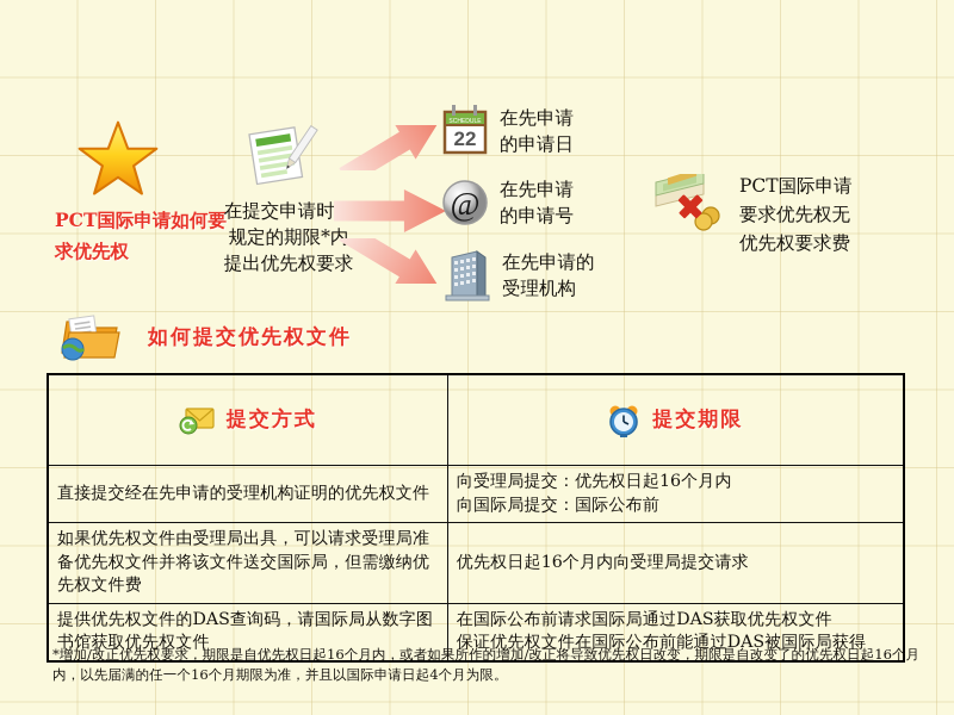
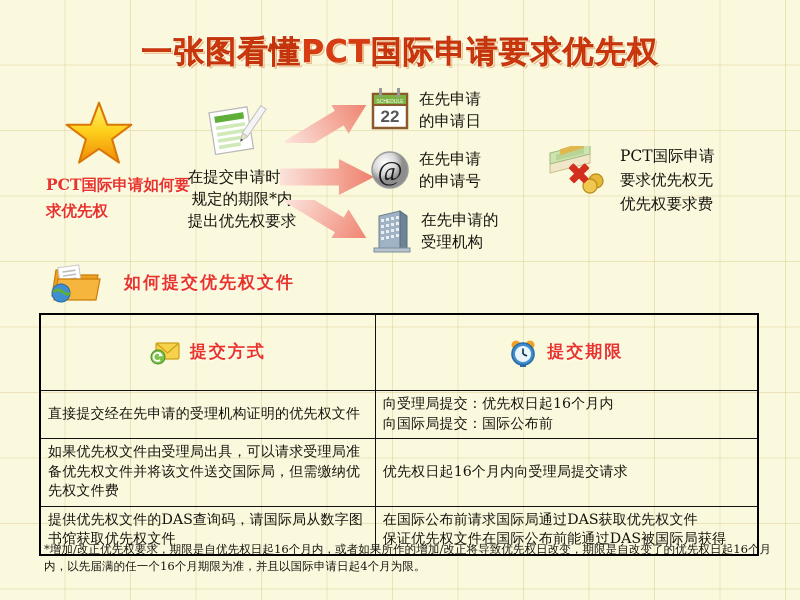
+ 一张图看懂PCT国际申请要求优先权
  PCT国际申请如何要求优先权
  在提交申请时规定的期限*内提出优先权要求
  22
  在先申请
  的申请日
  @
  在先申请
  的申请号
  在先申请的
  受理机构
  PCT国际申请
  要求优先权无
  优先权要求费
  如何提交优先权文件
  提交方式	提交期限
  直接提交经在先申请的受理机构证明的优先权文件	向受理局提交：优先权日起16个月内 向国际局提交：国际公布前
  如果优先权文件由受理局出具，可以请求受理局准备优先权文件并将该文件送交国际局，但需缴纳优先权文件费	优先权日起16个月内向受理局提交请求
  提供优先权文件的DAS查询码，请国际局从数字图书馆获取优先权文件	在国际公布前请求国际局通过DAS获取优先权文件 保证优先权文件在国际公布前能通过DAS被国际局获得
  *增加/改正优先权要求，期限是自优先权日起16个月内，或者如果所作的增加/改正将导致优先权日改变，期限是自改变了的优先权日起16个月内，以先届满的任一个16个月期限为准，并且以国际申请日起4个月为限。
